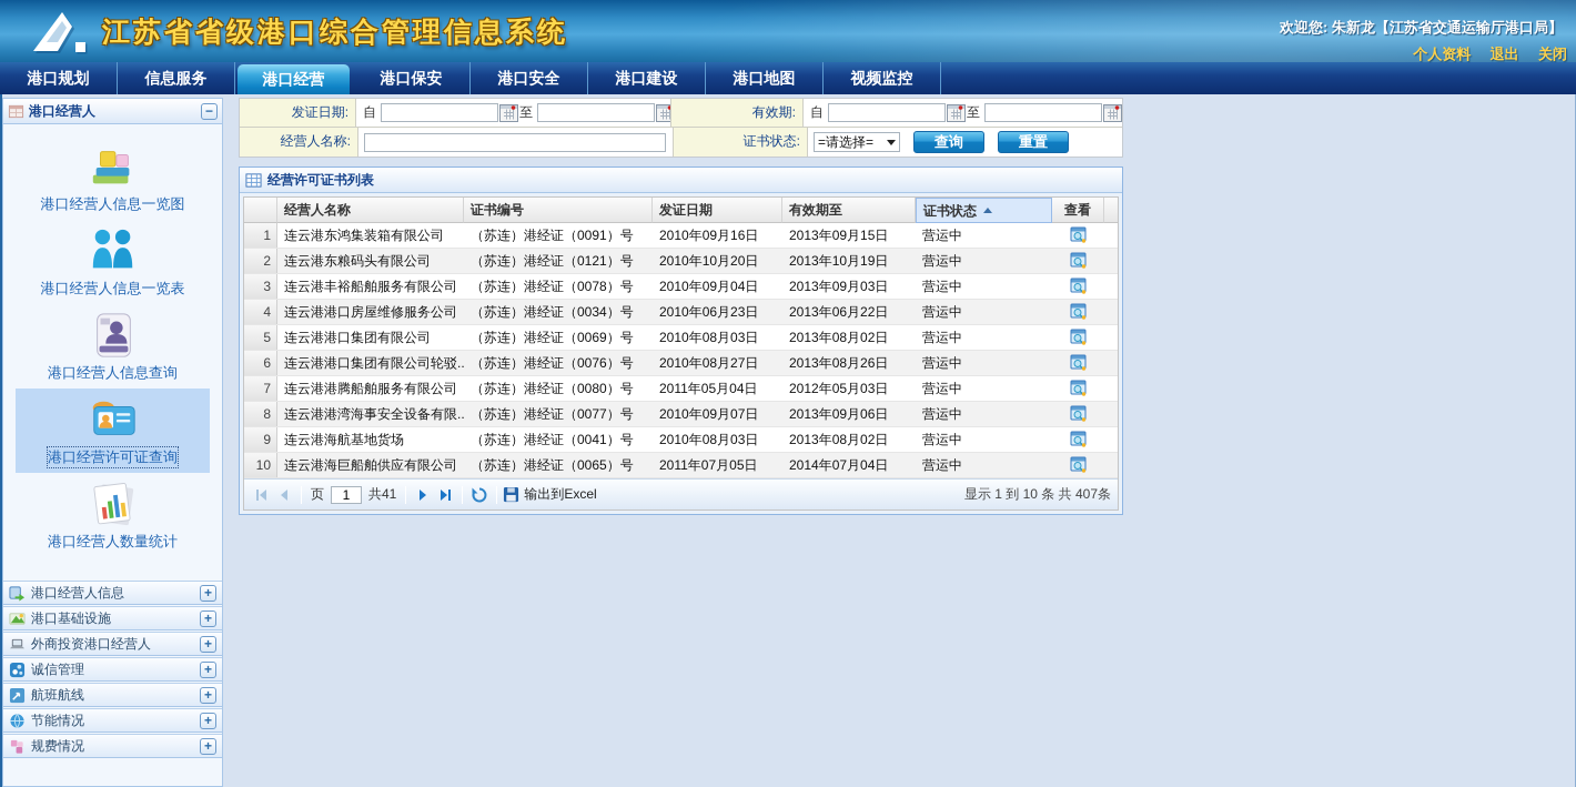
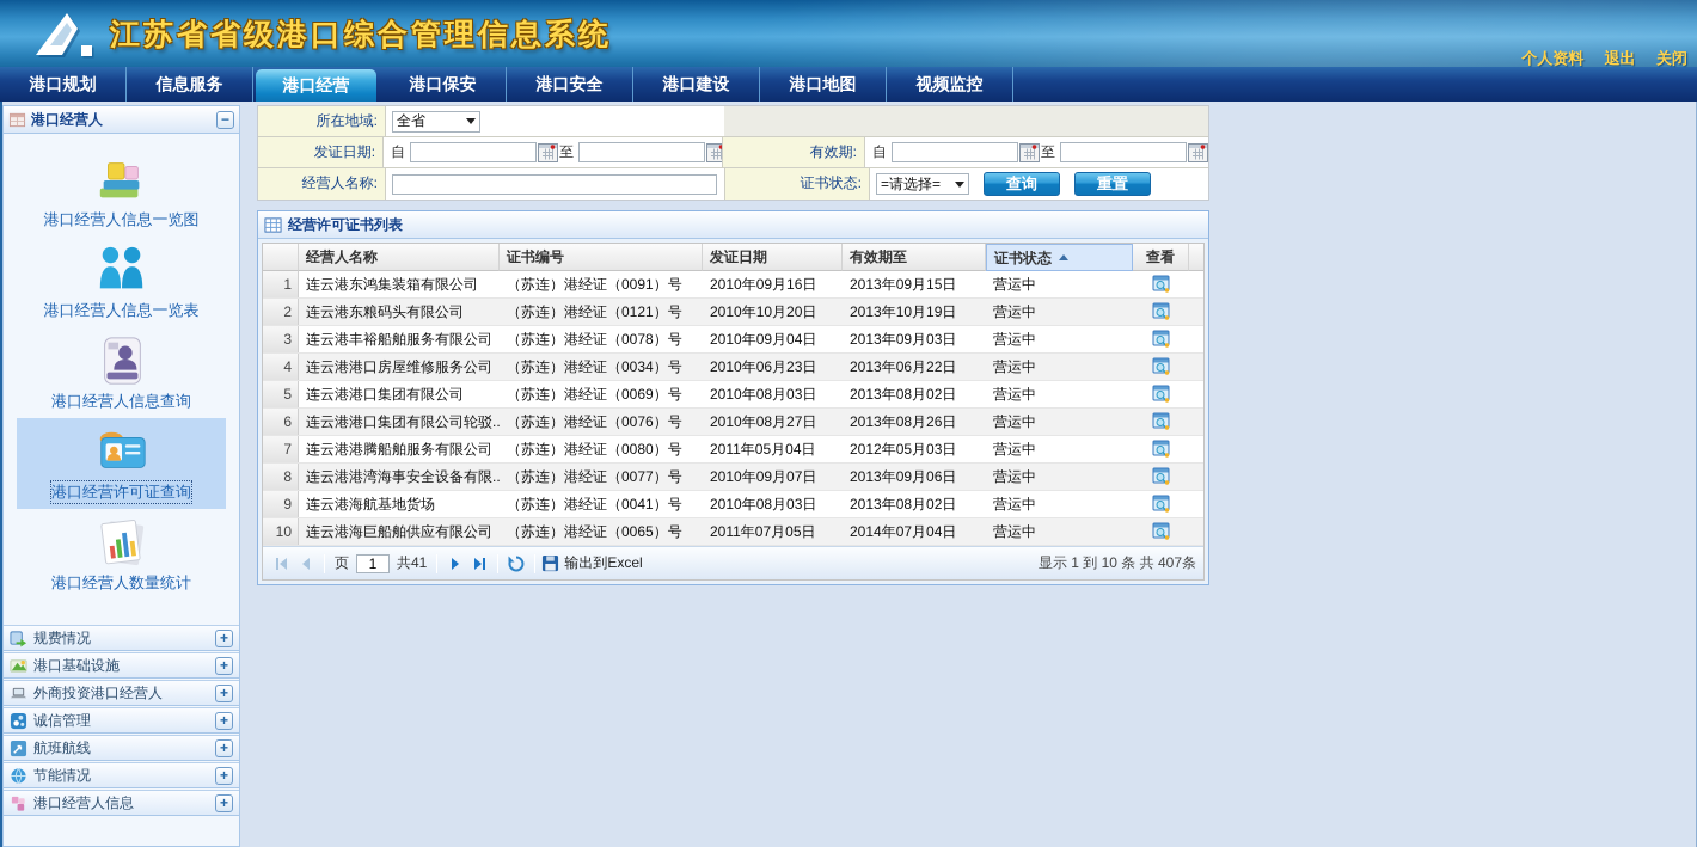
  江苏省省级港口综合管理信息系统
- 欢迎您: 朱新龙【江苏省交通运输厅港口局】
  个人资料 退出 关闭
  港口规划
  信息服务
  港口经营
  港口保安
  港口安全
  港口建设
  港口地图
  视频监控
  港口经营人
  −
  港口经营人信息一览图
  港口经营人信息一览表
  港口经营人信息查询
  港口经营许可证查询
  港口经营人数量统计
- 港口经营人信息
+ 规费情况
  +
  港口基础设施
  +
  外商投资港口经营人
  +
  诚信管理
  +
  航班航线
  +
  节能情况
  +
- 规费情况
+ 港口经营人信息
  +
+ 所在地域:
+ 全省
  发证日期:
  自
  至
  有效期:
  自
  至
  经营人名称:
  证书状态:
  =请选择=
  查询
  重置
  经营许可证书列表
  经营人名称
  证书编号
  发证日期
  有效期至
  证书状态
  查看
  1
  连云港东鸿集装箱有限公司
  （苏连）港经证（0091）号
  2010年09月16日
  2013年09月15日
  营运中
  2
  连云港东粮码头有限公司
  （苏连）港经证（0121）号
  2010年10月20日
  2013年10月19日
  营运中
  3
  连云港丰裕船舶服务有限公司
  （苏连）港经证（0078）号
  2010年09月04日
  2013年09月03日
  营运中
  4
  连云港港口房屋维修服务公司
  （苏连）港经证（0034）号
  2010年06月23日
  2013年06月22日
  营运中
  5
  连云港港口集团有限公司
  （苏连）港经证（0069）号
  2010年08月03日
  2013年08月02日
  营运中
  6
  连云港港口集团有限公司轮驳..
  （苏连）港经证（0076）号
  2010年08月27日
  2013年08月26日
  营运中
  7
  连云港港腾船舶服务有限公司
  （苏连）港经证（0080）号
  2011年05月04日
  2012年05月03日
  营运中
  8
  连云港港湾海事安全设备有限..
  （苏连）港经证（0077）号
  2010年09月07日
  2013年09月06日
  营运中
  9
  连云港海航基地货场
  （苏连）港经证（0041）号
  2010年08月03日
  2013年08月02日
  营运中
  10
  连云港海巨船舶供应有限公司
  （苏连）港经证（0065）号
  2011年07月05日
  2014年07月04日
  营运中
  页
  1
  共41
  输出到Excel
  显示 1 到 10 条 共 407条
